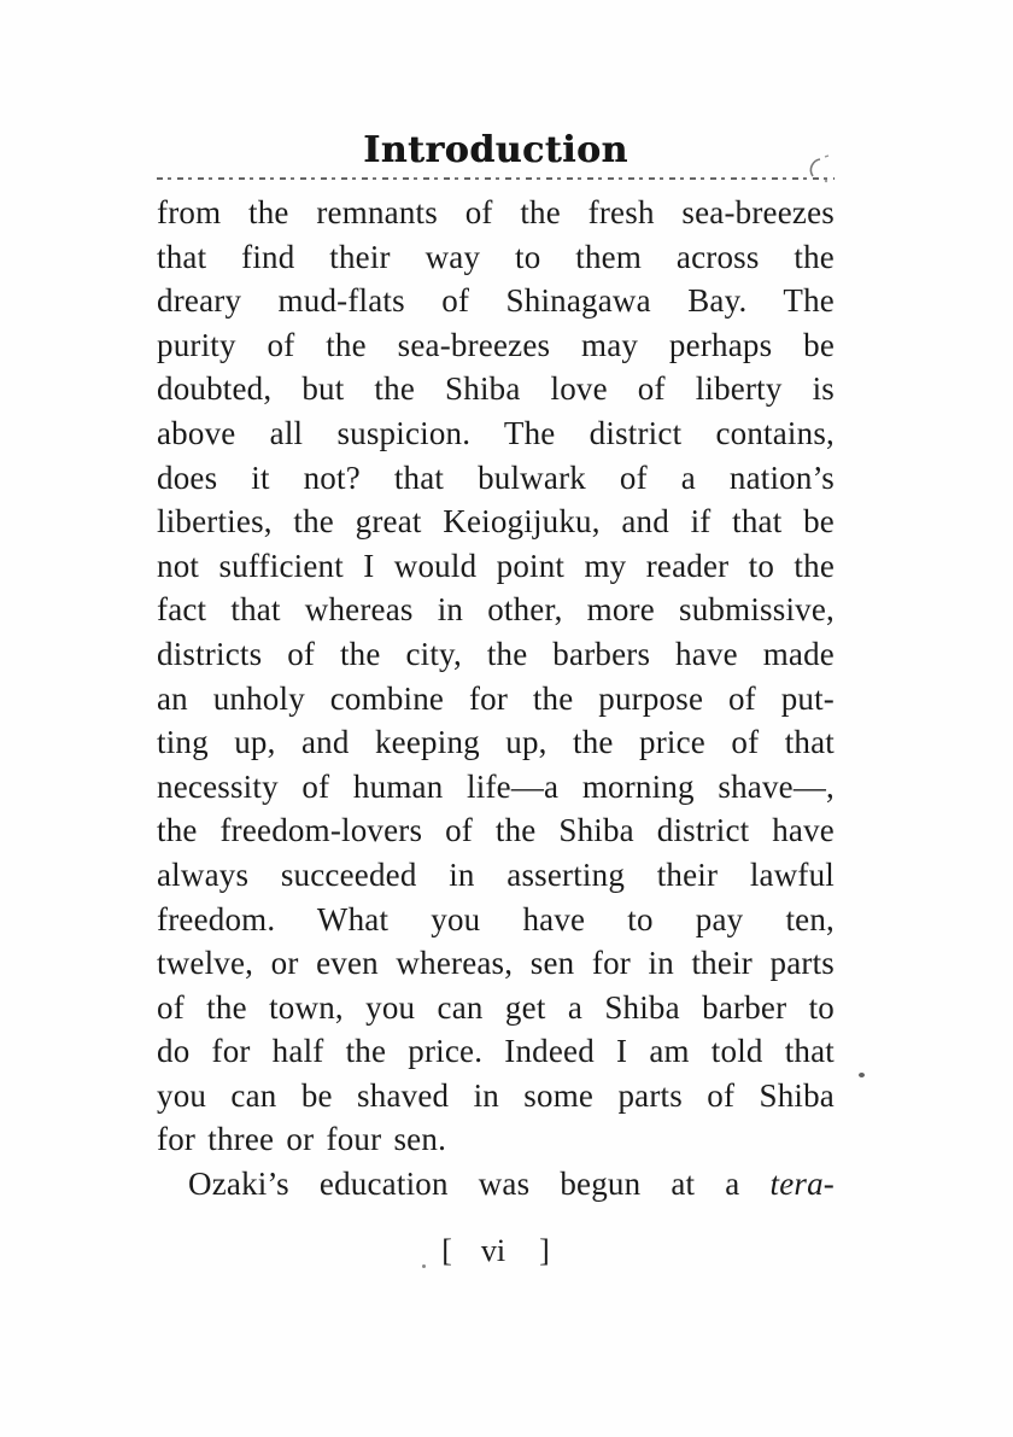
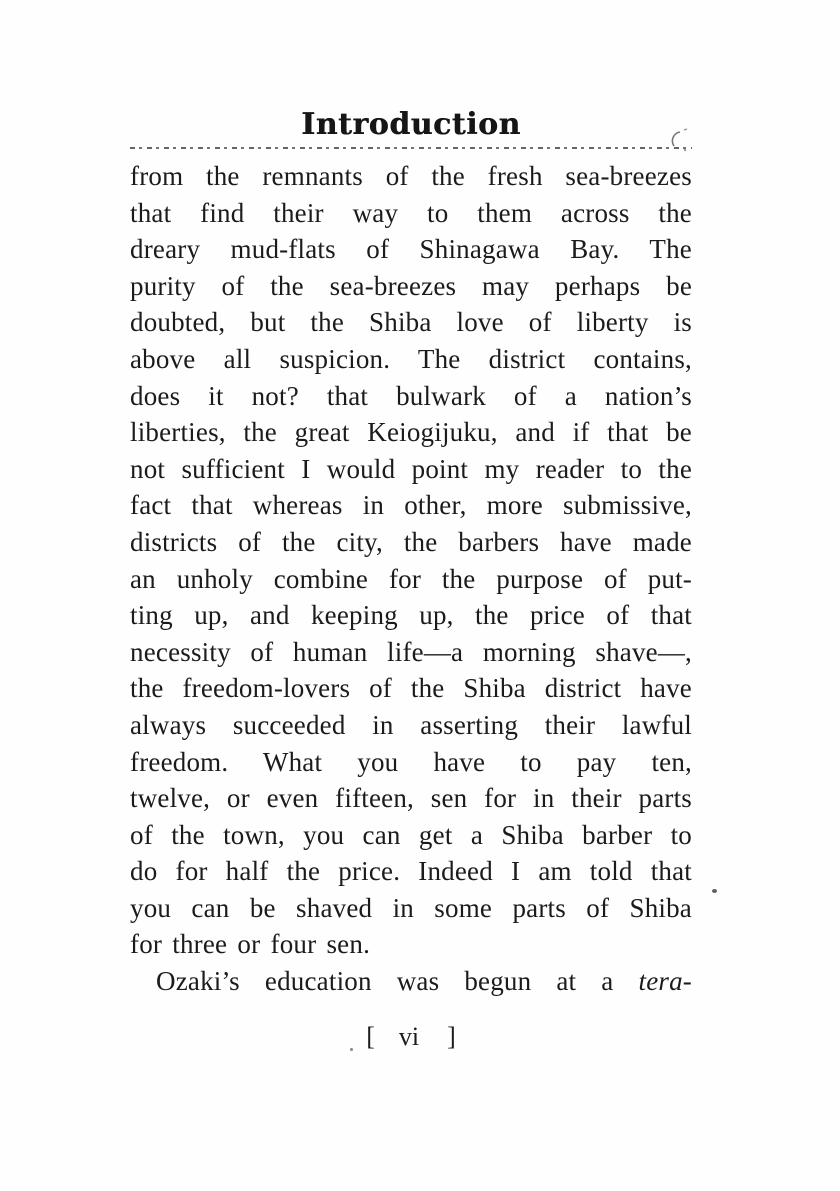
  Introduction
  from the remnants of the fresh sea-breezes
  that find their way to them across the
  dreary mud-flats of Shinagawa Bay. The
  purity of the sea-breezes may perhaps be
  doubted, but the Shiba love of liberty is
  above all suspicion. The district contains,
  does it not? that bulwark of a nation’s
  liberties, the great Keiogijuku, and if that be
  not sufficient I would point my reader to the
  fact that whereas in other, more submissive,
  districts of the city, the barbers have made
  an unholy combine for the purpose of put-
  ting up, and keeping up, the price of that
  necessity of human life—a morning shave—,
  the freedom-lovers of the Shiba district have
  always succeeded in asserting their lawful
  freedom. What you have to pay ten,
- twelve, or even whereas, sen for in their parts
+ twelve, or even fifteen, sen for in their parts
  of the town, you can get a Shiba barber to
  do for half the price. Indeed I am told that
  you can be shaved in some parts of Shiba
  for three or four sen.
  Ozaki’s education was begun at a tera-
  [ vi ]
